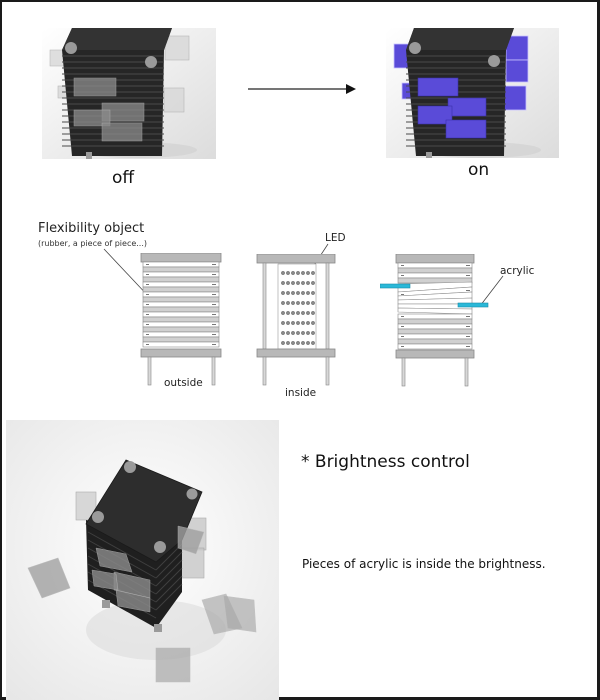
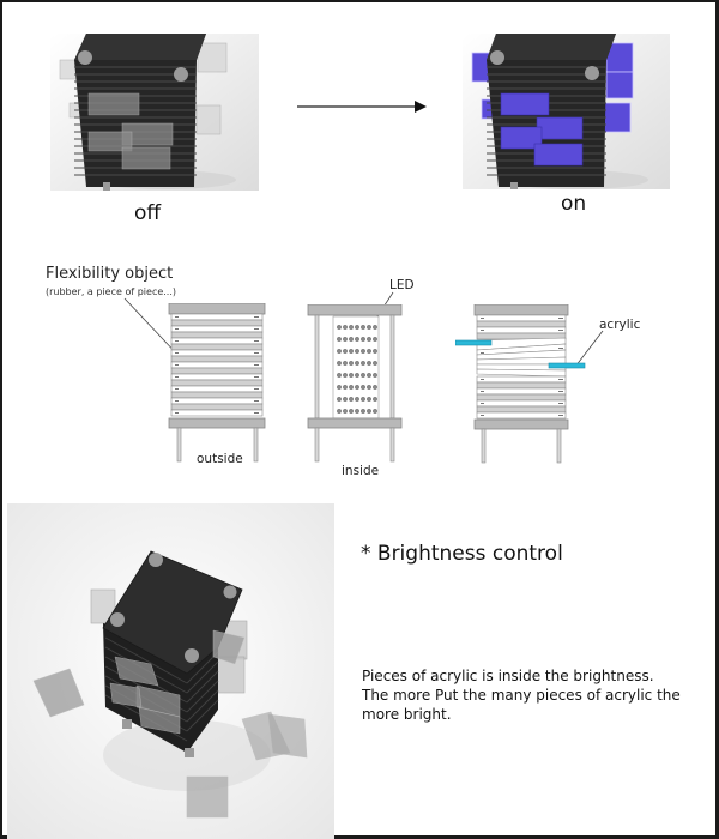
  off
  on
  Flexibility object
  (rubber, a piece of piece...)
  outside
  LED
  inside
  acrylic
  * Brightness control
  Pieces of acrylic is inside the brightness.
+ The more Put the many pieces of acrylic the
+ more bright.
